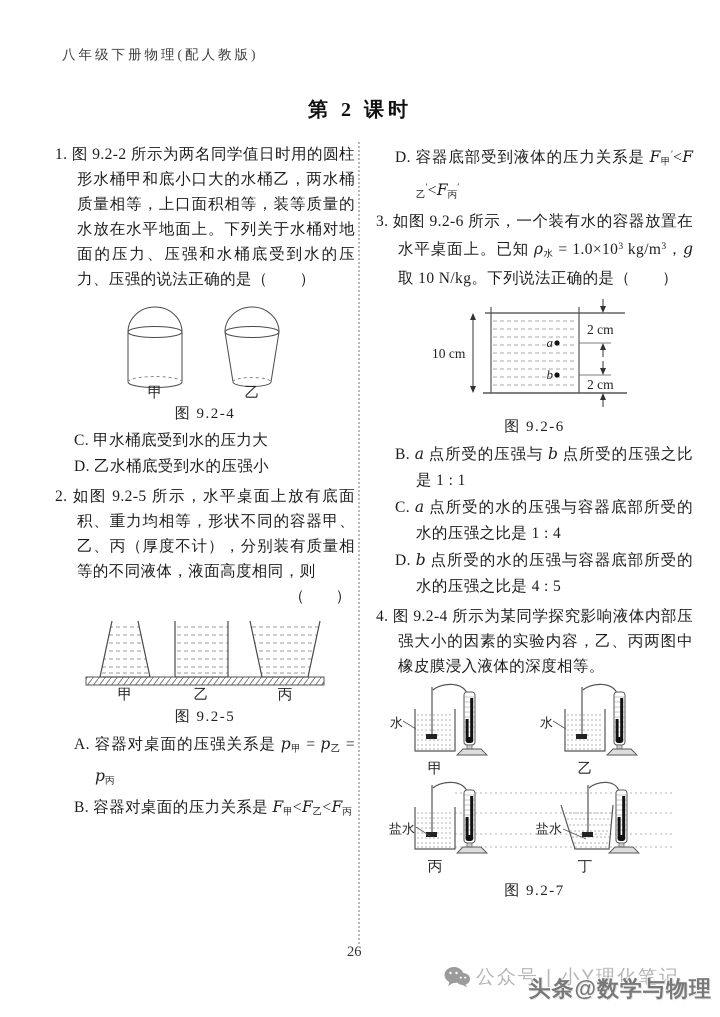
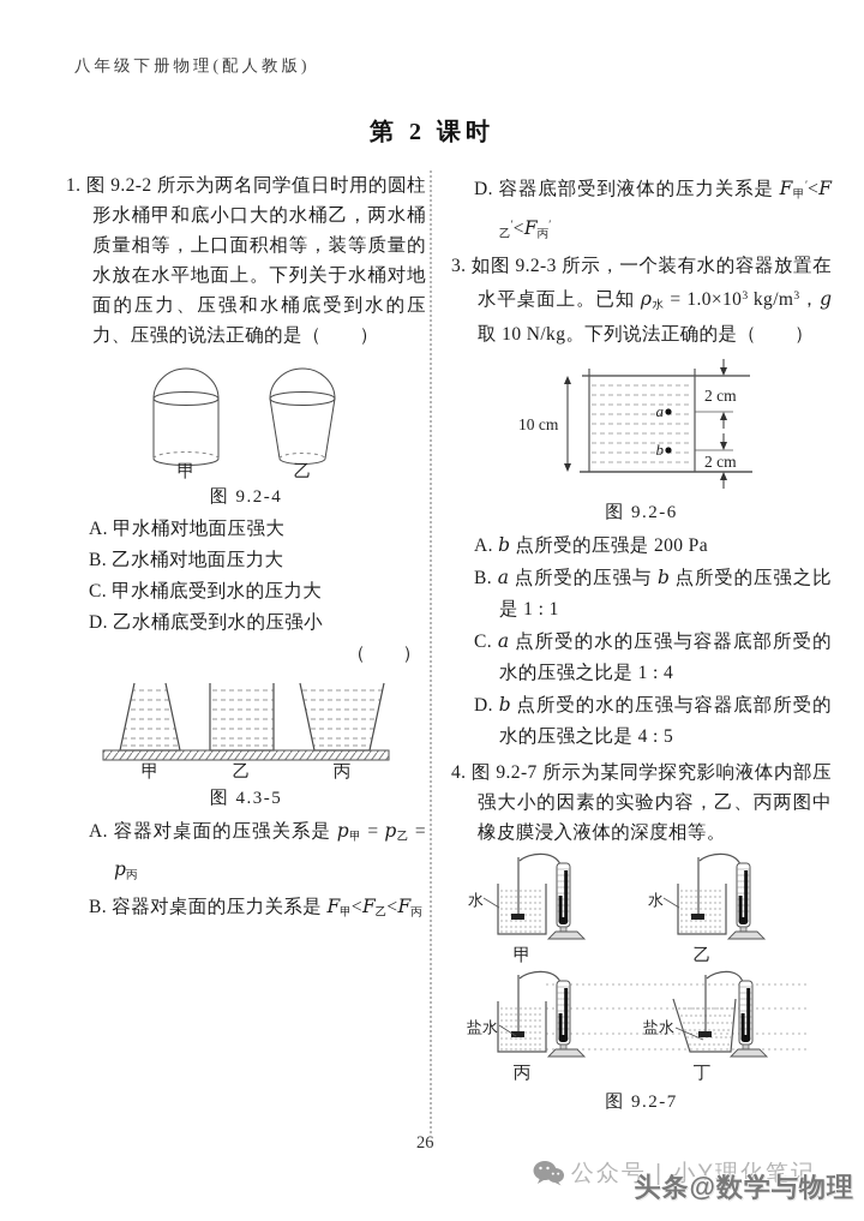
  八年级下册物理(配人教版)
  第 2 课时
  1. 图 9.2-2 所示为两名同学值日时用的圆柱形水桶甲和底小口大的水桶乙，两水桶质量相等，上口面积相等，装等质量的水放在水平地面上。下列关于水桶对地面的压力、压强和水桶底受到水的压力、压强的说法正确的是（ ）
  甲
  乙
  图 9.2-4
+ A. 甲水桶对地面压强大
+ B. 乙水桶对地面压力大
  C. 甲水桶底受到水的压力大
  D. 乙水桶底受到水的压强小
- 2. 如图 9.2-5 所示，水平桌面上放有底面积、重力均相等，形状不同的容器甲、乙、丙（厚度不计），分别装有质量相等的不同液体，液面高度相同，则
  （ ）
  甲
  乙
  丙
- 图 9.2-5
+ 图 4.3-5
  A. 容器对桌面的压强关系是 p甲 = p乙 = p丙
  B. 容器对桌面的压力关系是 F甲<F乙<F丙
  D. 容器底部受到液体的压力关系是 F甲′<F乙′<F丙′
- 3. 如图 9.2-6 所示，一个装有水的容器放置在水平桌面上。已知 ρ水 = 1.0×103 kg/m3，g 取 10 N/kg。下列说法正确的是（ ）
+ 3. 如图 9.2-3 所示，一个装有水的容器放置在水平桌面上。已知 ρ水 = 1.0×103 kg/m3，g 取 10 N/kg。下列说法正确的是（ ）
  10 cm
  a
  b
  2 cm
  2 cm
  图 9.2-6
+ A. b 点所受的压强是 200 Pa
  B. a 点所受的压强与 b 点所受的压强之比是 1 : 1
  C. a 点所受的水的压强与容器底部所受的水的压强之比是 1 : 4
  D. b 点所受的水的压强与容器底部所受的水的压强之比是 4 : 5
- 4. 图 9.2-4 所示为某同学探究影响液体内部压强大小的因素的实验内容，乙、丙两图中橡皮膜浸入液体的深度相等。
+ 4. 图 9.2-7 所示为某同学探究影响液体内部压强大小的因素的实验内容，乙、丙两图中橡皮膜浸入液体的深度相等。
  水
  水
  盐水
  盐水
  甲
  乙
  丙
  丁
  图 9.2-7
  26
  公众号 | 小Y理化笔记
  头条@数学与物理
